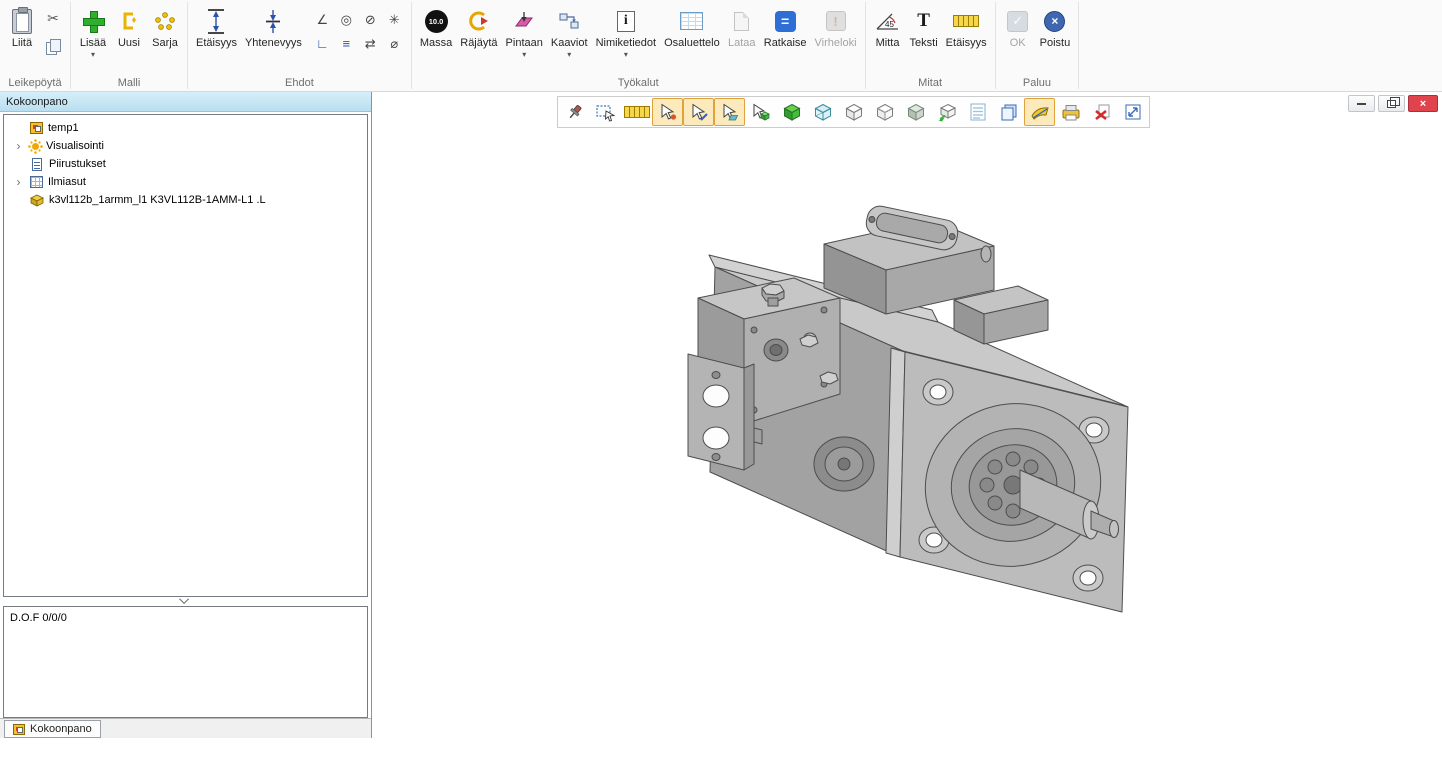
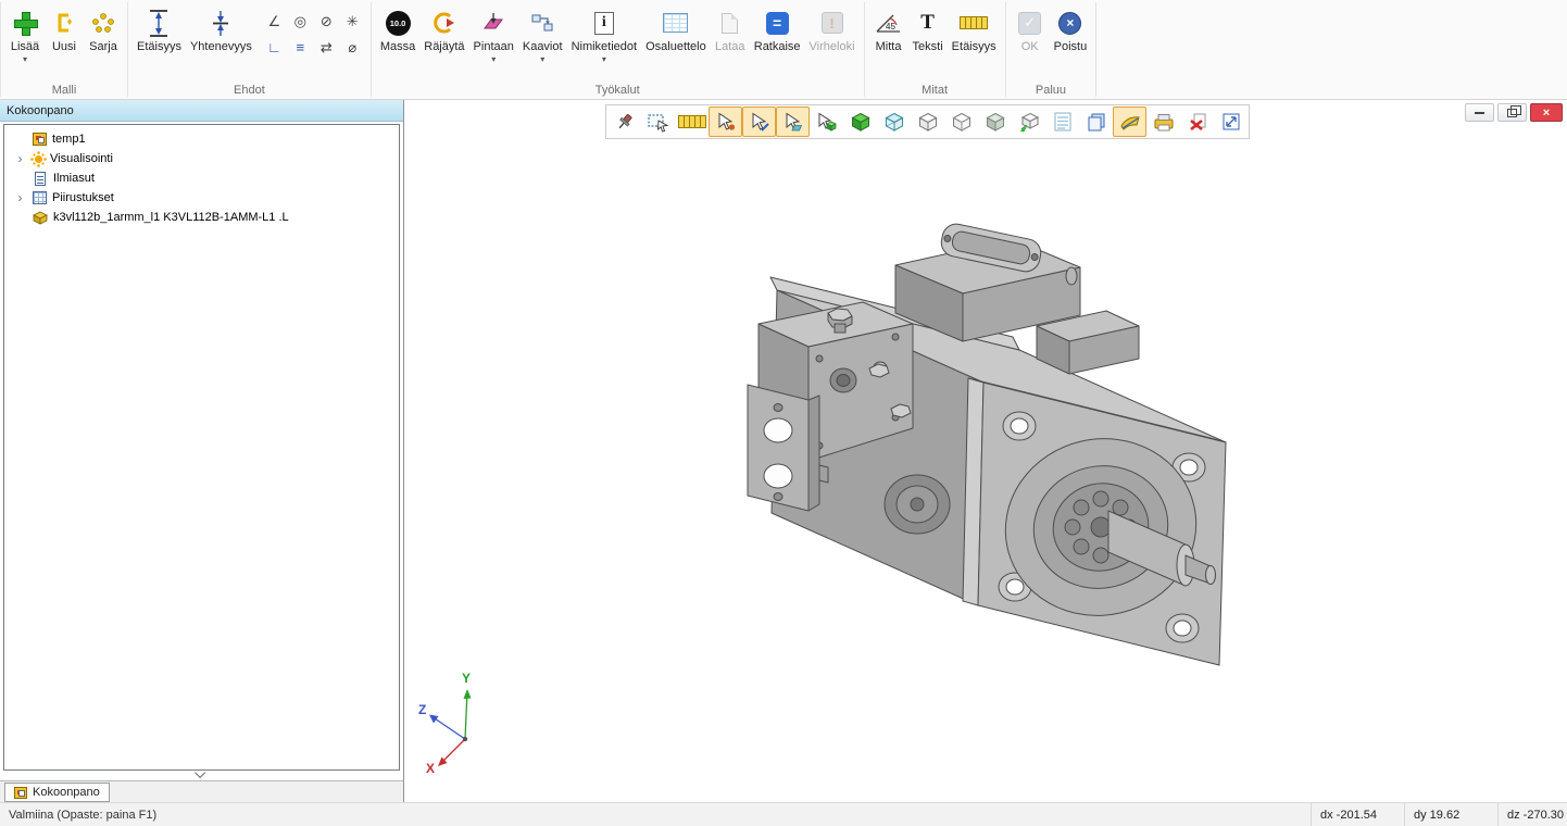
- Liitä
- ✂
- Leikepöytä
  Lisää
  ▾
  Uusi
  Sarja
  Malli
  Etäisyys
  Yhtenevyys
  ∠
  ◎
  ⊘
  ✳
  ∟
  ≡
  ⇄
  ⌀
  Ehdot
  10.0
  Massa
  Räjäytä
  Pintaan
  ▾
  Kaaviot
  ▾
  i
  Nimiketiedot
  ▾
  Osaluettelo
  Lataa
  =
  Ratkaise
  !
  Virheloki
  Työkalut
  45
  Mitta
  T
  Teksti
  Etäisyys
  Mitat
  ✓
  OK
  ×
  Poistu
  Paluu
  Kokoonpano
  temp1
  ›
  Visualisointi
- Piirustukset
+ Ilmiasut
  ›
- Ilmiasut
+ Piirustukset
  k3vl112b_1armm_l1 K3VL112B-1AMM-L1 .L
- D.O.F 0/0/0
  Kokoonpano
  ×
+ Y
+ Z
+ X
+ Valmiina (Opaste: paina F1)
+ dx -201.54
+ dy 19.62
+ dz -270.30
